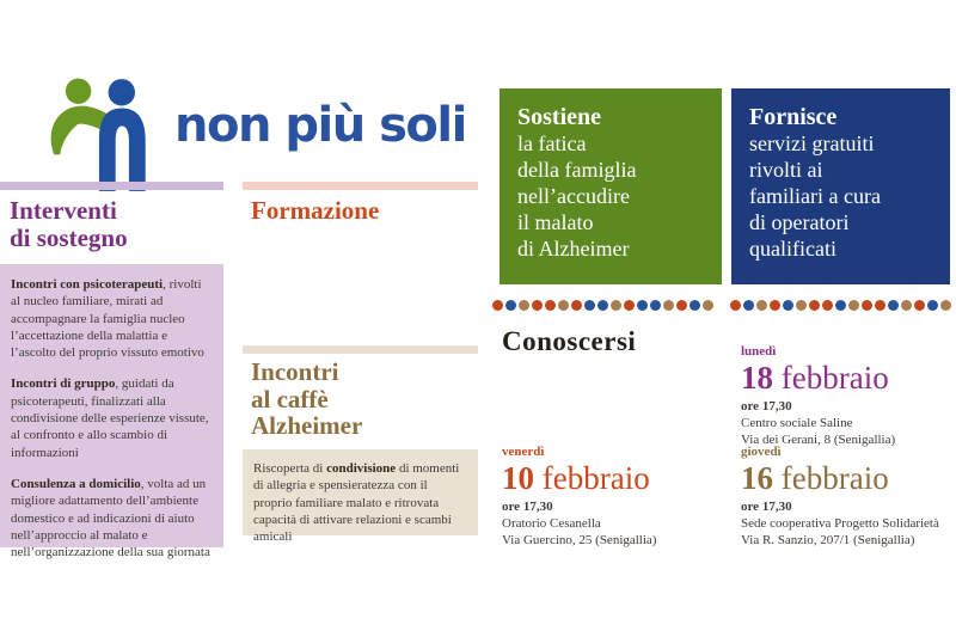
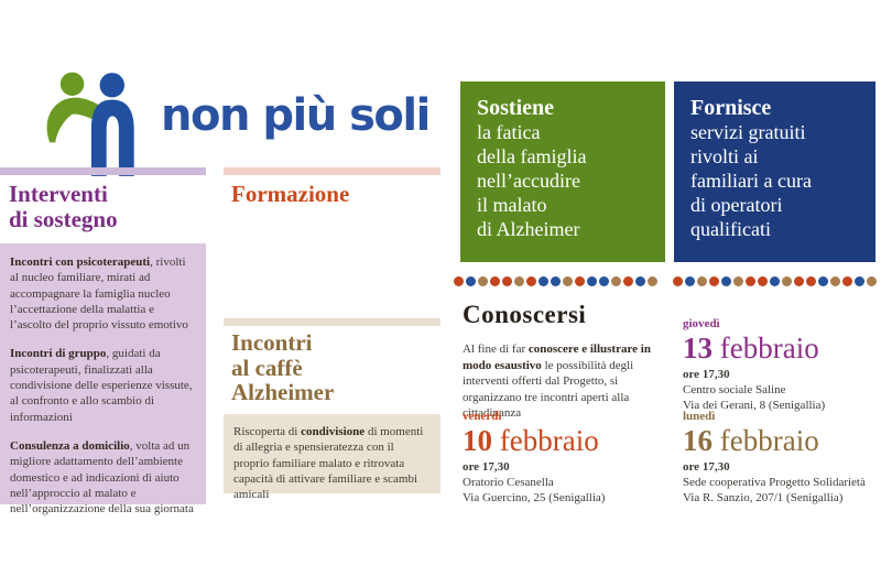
  non più soli
  Interventi
  di sostegno
  Incontri con psicoterapeuti, rivolti al nucleo familiare, mirati ad accompagnare la famiglia nucleo l’accettazione della malattia e l’ascolto del proprio vissuto emotivo
  Incontri di gruppo, guidati da psicoterapeuti, finalizzati alla condivisione delle esperienze vissute, al confronto e allo scambio di informazioni
  Consulenza a domicilio, volta ad un migliore adattamento dell’ambiente domestico e ad indicazioni di aiuto nell’approccio al malato e nell’organizzazione della sua giornata
  Formazione
  Incontri
  al caffè
  Alzheimer
- Riscoperta di condivisione di momenti di allegria e spensieratezza con il proprio familiare malato e ritrovata capacità di attivare relazioni e scambi amicali
+ Riscoperta di condivisione di momenti di allegria e spensieratezza con il proprio familiare malato e ritrovata capacità di attivare familiare e scambi amicali
  Sostiene
  la fatica
  della famiglia
  nell’accudire
  il malato
  di Alzheimer
  Fornisce
  servizi gratuiti
  rivolti ai
  familiari a cura
  di operatori
  qualificati
  Conoscersi
+ Al fine di far conoscere e illustrare in modo esaustivo le possibilità degli interventi offerti dal Progetto, si organizzano tre incontri aperti alla cittadinanza
  venerdì
  10 febbraio
  ore 17,30
  Oratorio Cesanella
  Via Guercino, 25 (Senigallia)
- lunedì
+ giovedì
- 18 febbraio
+ 13 febbraio
  ore 17,30
  Centro sociale Saline
  Via dei Gerani, 8 (Senigallia)
- giovedì
+ lunedì
  16 febbraio
  ore 17,30
  Sede cooperativa Progetto Solidarietà
  Via R. Sanzio, 207/1 (Senigallia)
